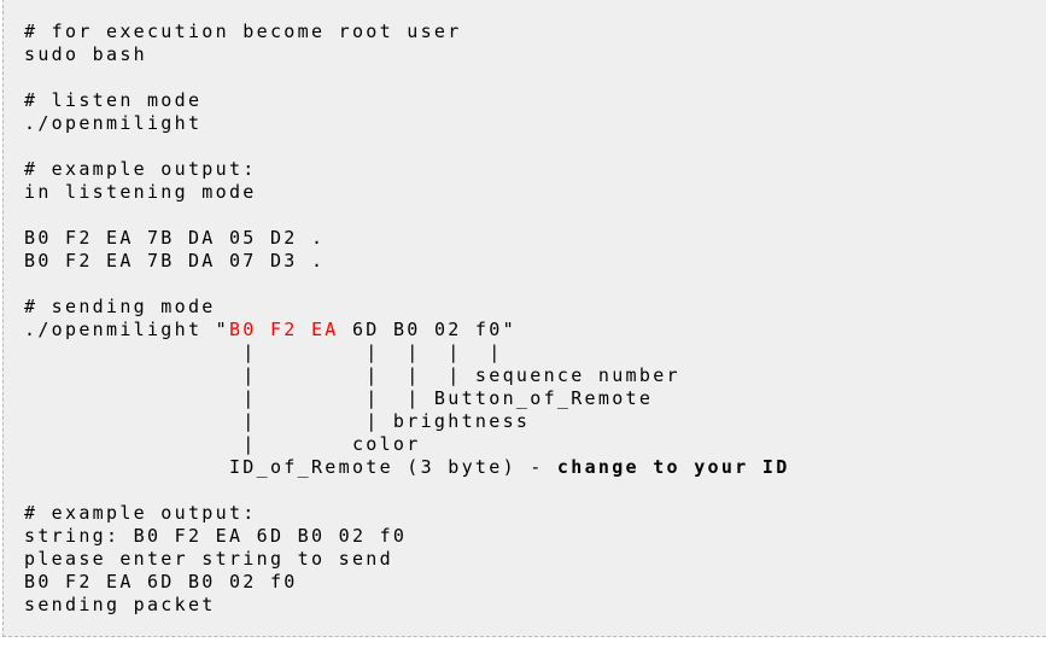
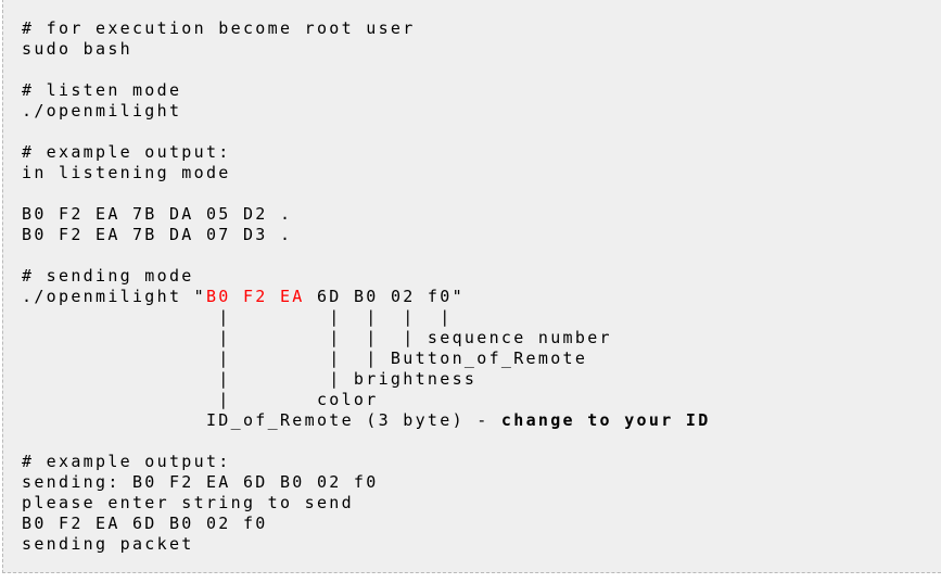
- # for execution become root user sudo bash # listen mode ./openmilight # example output: in listening mode B0 F2 EA 7B DA 05 D2 . B0 F2 EA 7B DA 07 D3 . # sending mode ./openmilight "B0 F2 EA 6D B0 02 f0" | | | | | | | | | sequence number | | | Button_of_Remote | | brightness | color ID_of_Remote (3 byte) - change to your ID # example output: string: B0 F2 EA 6D B0 02 f0 please enter string to send B0 F2 EA 6D B0 02 f0 sending packet
+ # for execution become root user sudo bash # listen mode ./openmilight # example output: in listening mode B0 F2 EA 7B DA 05 D2 . B0 F2 EA 7B DA 07 D3 . # sending mode ./openmilight "B0 F2 EA 6D B0 02 f0" | | | | | | | | | sequence number | | | Button_of_Remote | | brightness | color ID_of_Remote (3 byte) - change to your ID # example output: sending: B0 F2 EA 6D B0 02 f0 please enter string to send B0 F2 EA 6D B0 02 f0 sending packet
